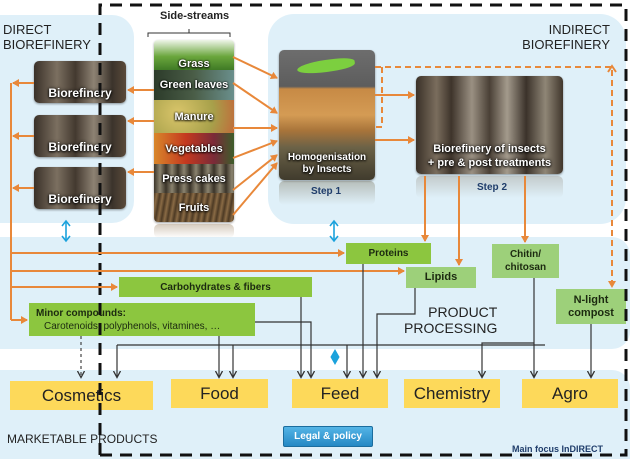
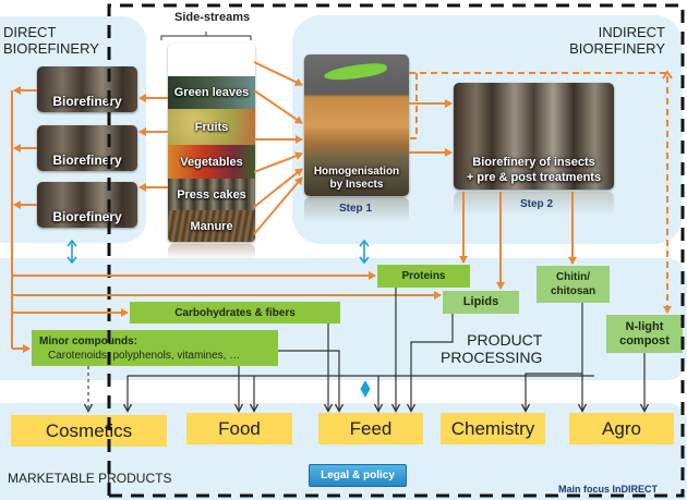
  DIRECT
  BIOREFINERY
  INDIRECT
  BIOREFINERY
  PRODUCT
  PROCESSING
  MARKETABLE PRODUCTS
  Biorefinery
  Biorefinery
  Biorefinery
  Side-streams
- Grass
  Green leaves
- Manure
+ Fruits
  Vegetables
  Press cakes
- Fruits
+ Manure
  Homogenisation
  by Insects
  Step 1
  Biorefinery of insects
  + pre & post treatments
  Step 2
  Proteins
  Lipids
  Chitin/
  chitosan
  Carbohydrates & fibers
  Minor compounds:
  Carotenoids polyphenols, vitamines, …
  N-light
  compost
  Cosmetics
  Food
  Feed
  Chemistry
  Agro
  Legal & policy
  Main focus InDIRECT
